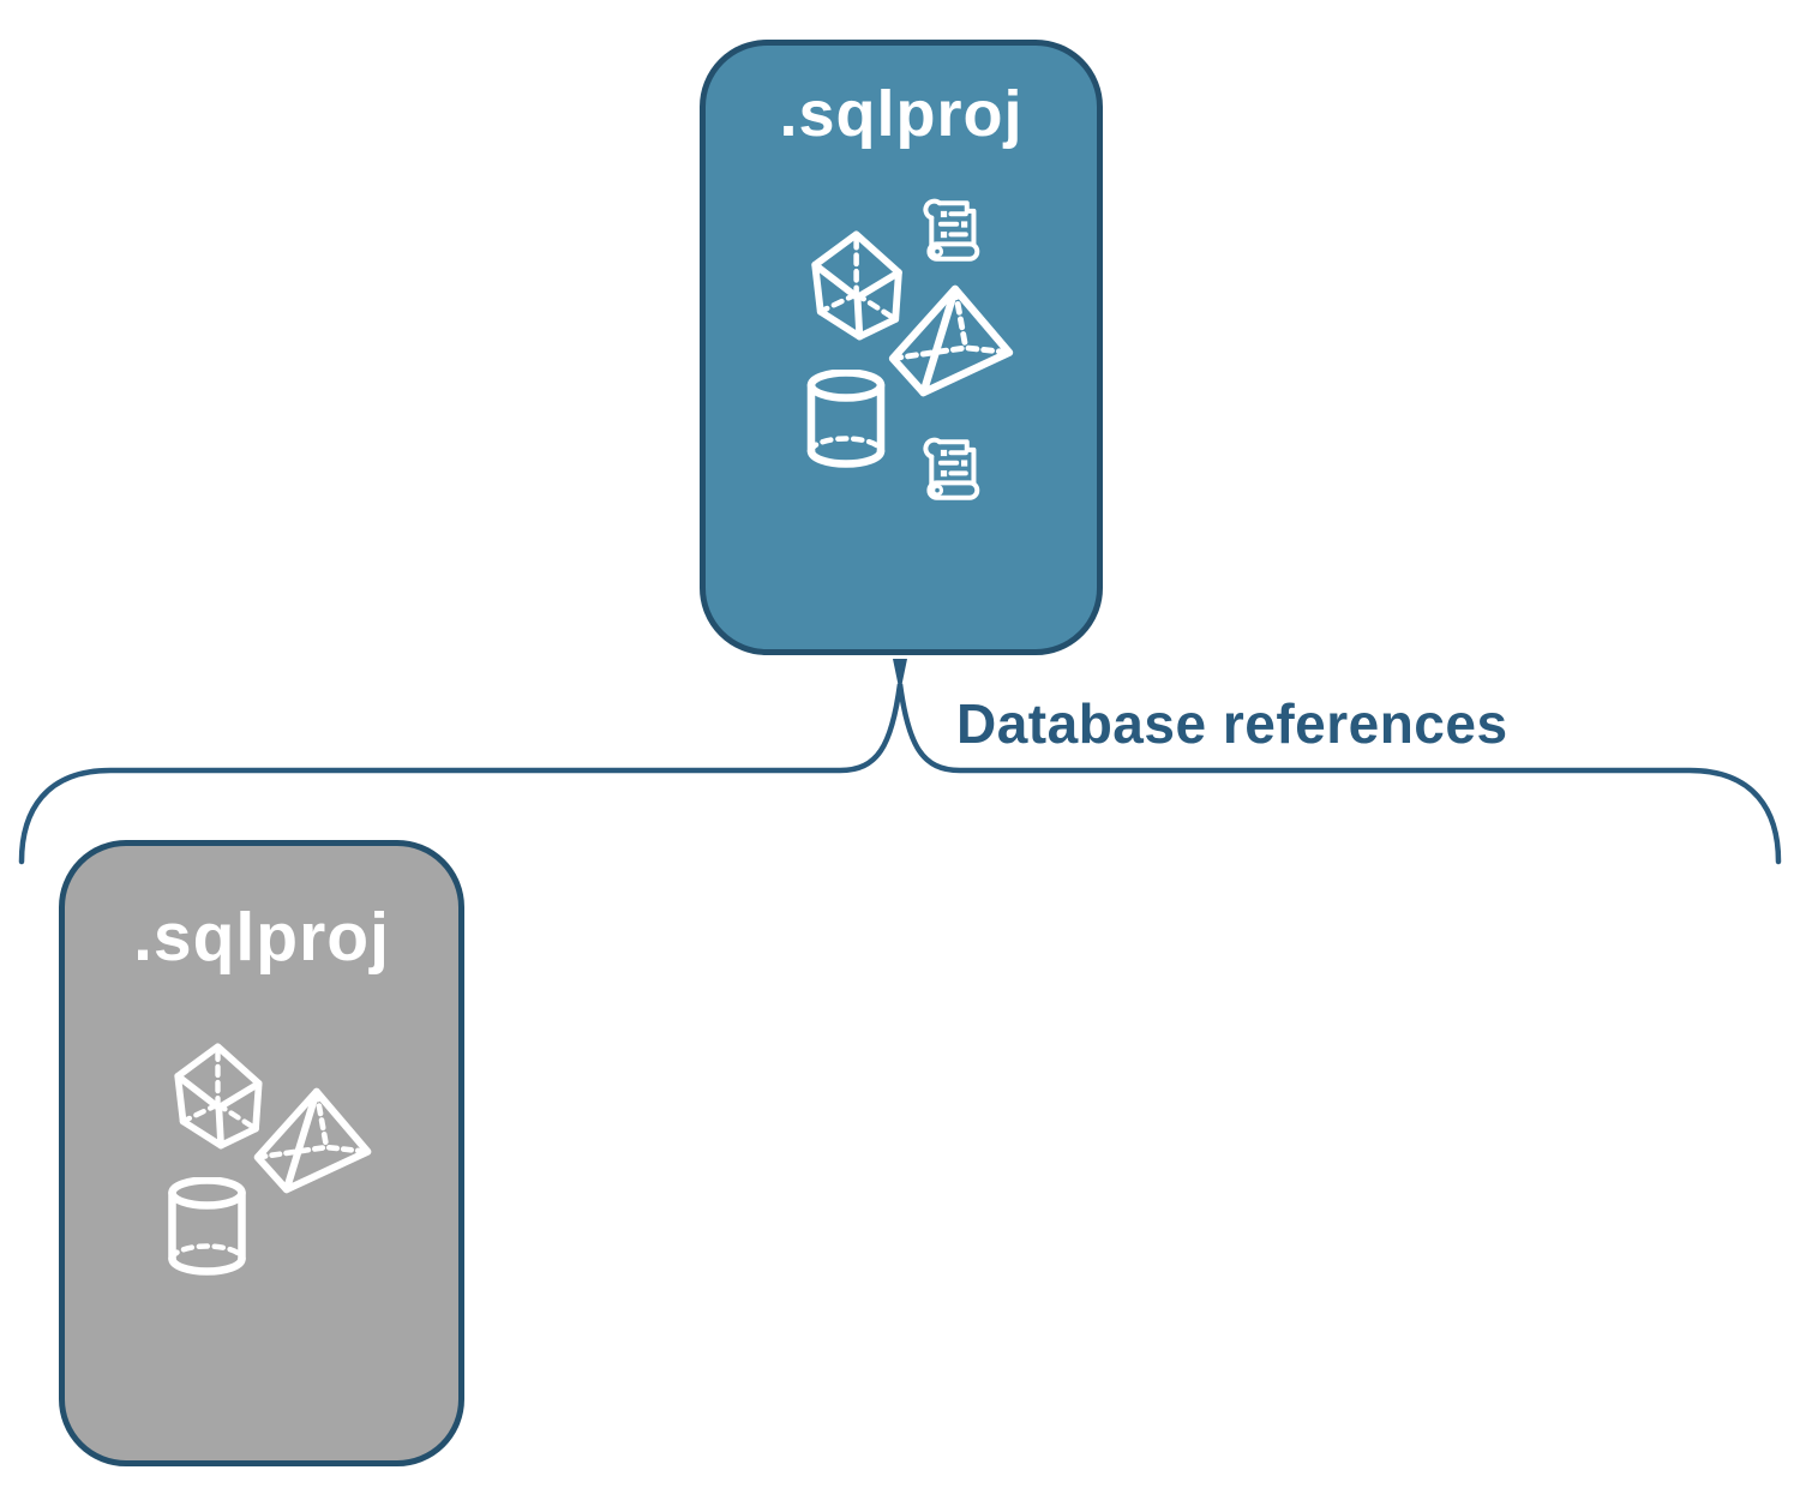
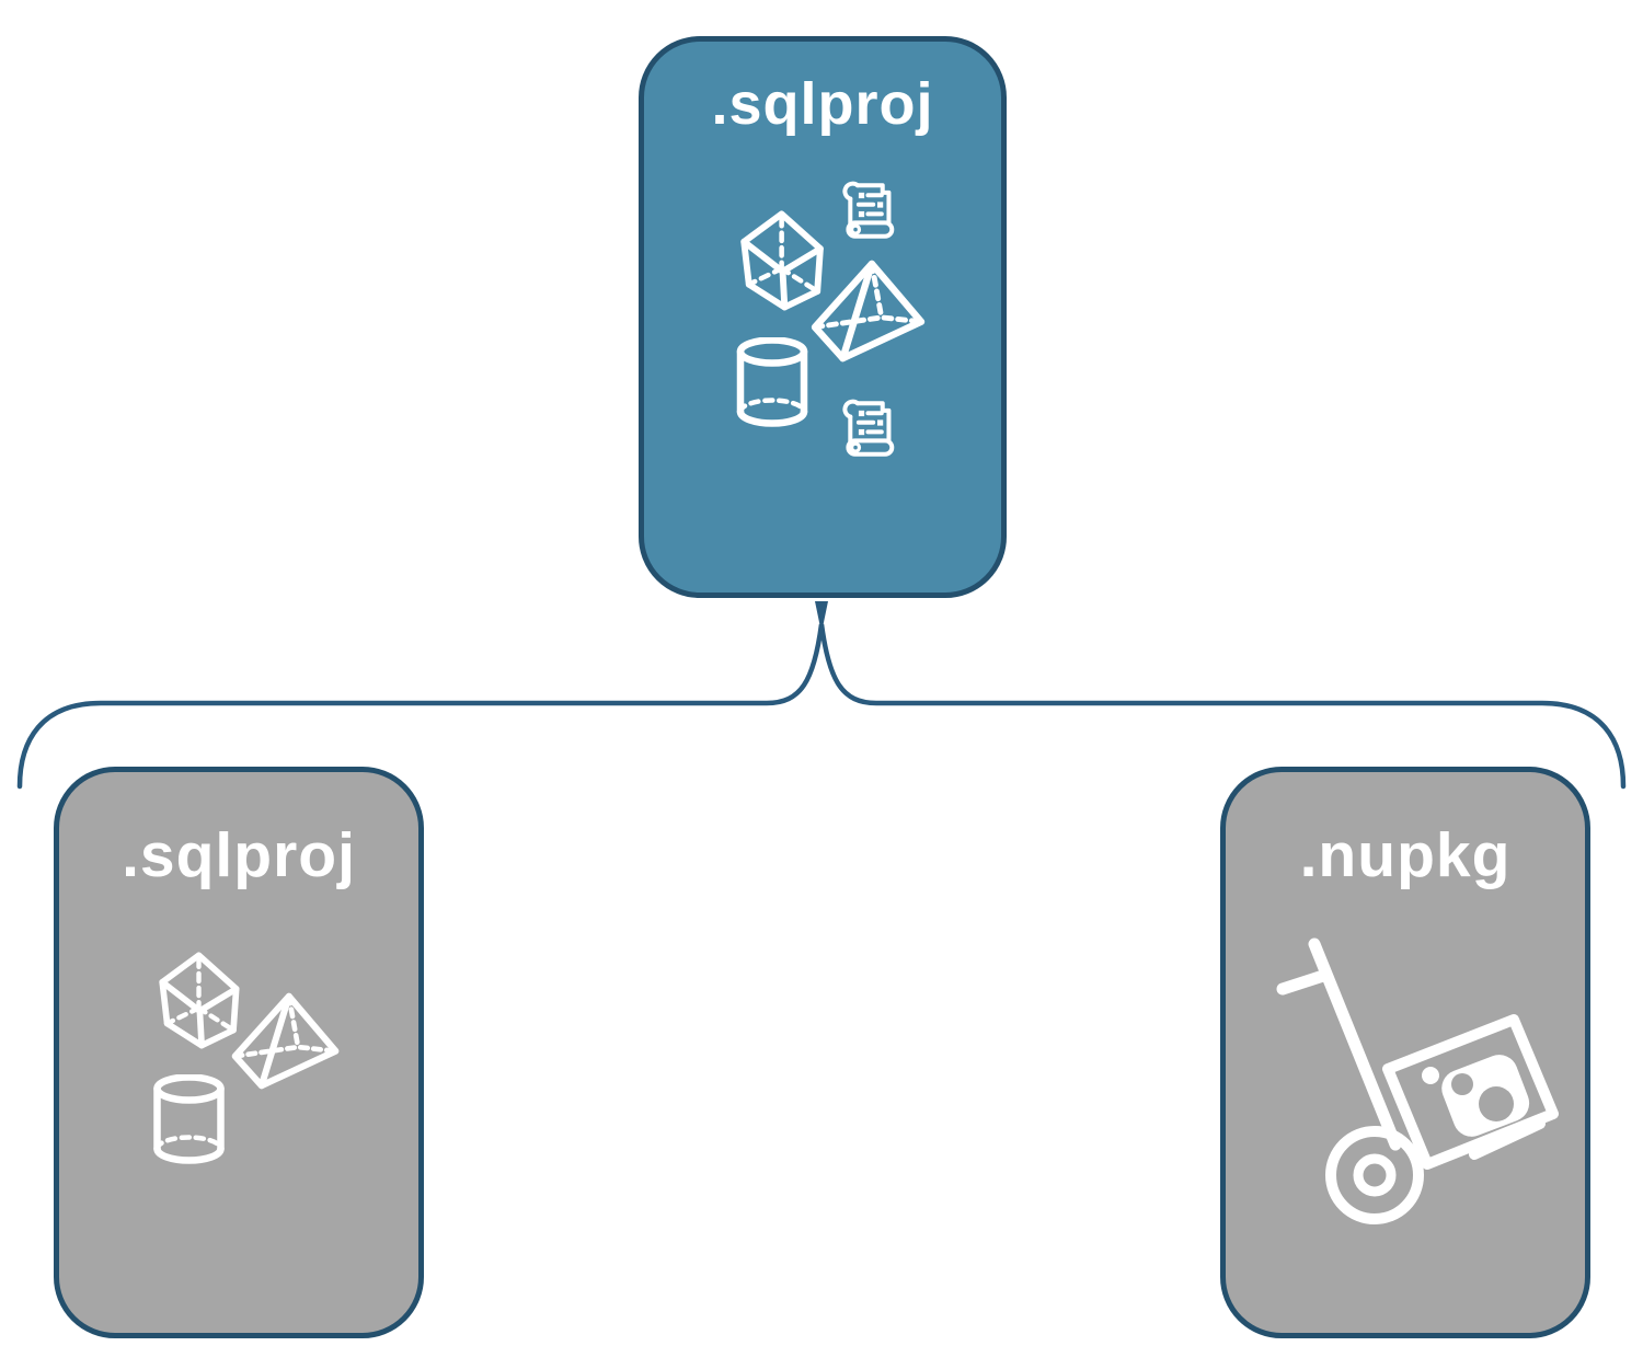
  .sqlproj
- Database references
  .sqlproj
+ .nupkg
